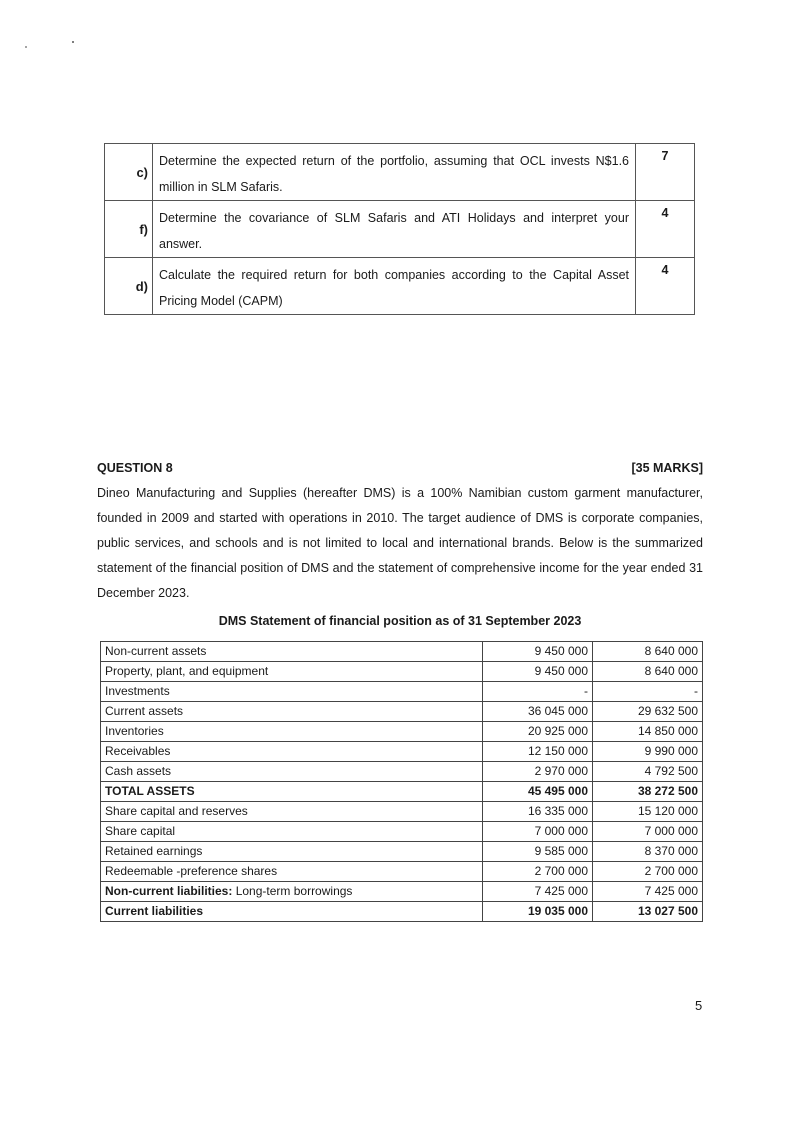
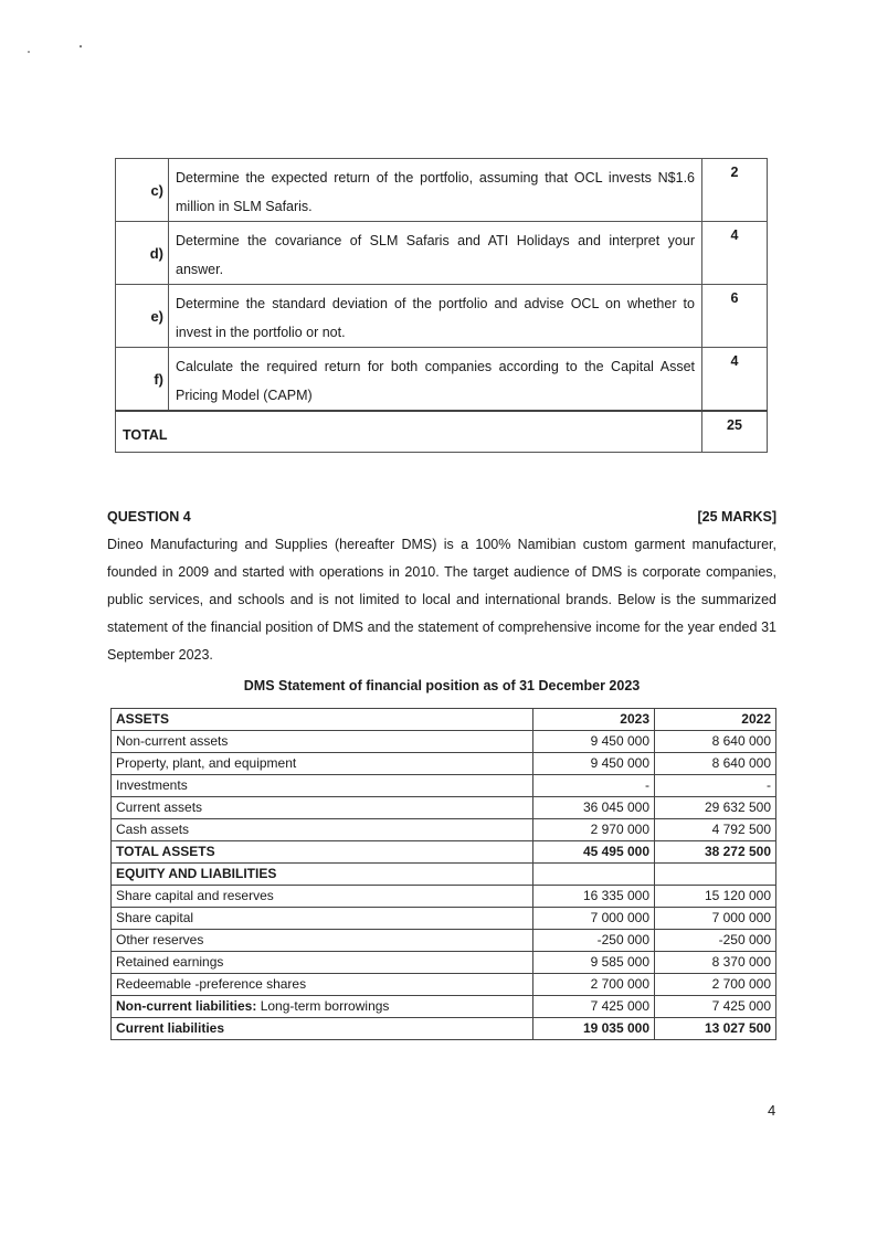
- c)	Determine the expected return of the portfolio, assuming that OCL invests N$1.6 million in SLM Safaris.	7
+ c)	Determine the expected return of the portfolio, assuming that OCL invests N$1.6 million in SLM Safaris.	2
- f)	Determine the covariance of SLM Safaris and ATI Holidays and interpret your answer.	4
+ d)	Determine the covariance of SLM Safaris and ATI Holidays and interpret your answer.	4
+ e)	Determine the standard deviation of the portfolio and advise OCL on whether to invest in the portfolio or not.	6
- d)	Calculate the required return for both companies according to the Capital Asset Pricing Model (CAPM)	4
+ f)	Calculate the required return for both companies according to the Capital Asset Pricing Model (CAPM)	4
+ TOTAL	25
- QUESTION 8
+ QUESTION 4
- [35 MARKS]
+ [25 MARKS]
- Dineo Manufacturing and Supplies (hereafter DMS) is a 100% Namibian custom garment manufacturer, founded in 2009 and started with operations in 2010. The target audience of DMS is corporate companies, public services, and schools and is not limited to local and international brands. Below is the summarized statement of the financial position of DMS and the statement of comprehensive income for the year ended 31 December 2023.
+ Dineo Manufacturing and Supplies (hereafter DMS) is a 100% Namibian custom garment manufacturer, founded in 2009 and started with operations in 2010. The target audience of DMS is corporate companies, public services, and schools and is not limited to local and international brands. Below is the summarized statement of the financial position of DMS and the statement of comprehensive income for the year ended 31 September 2023.
- DMS Statement of financial position as of 31 September 2023
+ DMS Statement of financial position as of 31 December 2023
+ ASSETS	2023	2022
  Non-current assets	9 450 000	8 640 000
  Property, plant, and equipment	9 450 000	8 640 000
  Investments	-	-
  Current assets	36 045 000	29 632 500
- Inventories	20 925 000	14 850 000
- Receivables	12 150 000	9 990 000
  Cash assets	2 970 000	4 792 500
  TOTAL ASSETS	45 495 000	38 272 500
+ EQUITY AND LIABILITIES
  Share capital and reserves	16 335 000	15 120 000
  Share capital	7 000 000	7 000 000
+ Other reserves	-250 000	-250 000
  Retained earnings	9 585 000	8 370 000
  Redeemable -preference shares	2 700 000	2 700 000
  Non-current liabilities: Long-term borrowings	7 425 000	7 425 000
  Current liabilities	19 035 000	13 027 500
- 5
+ 4
